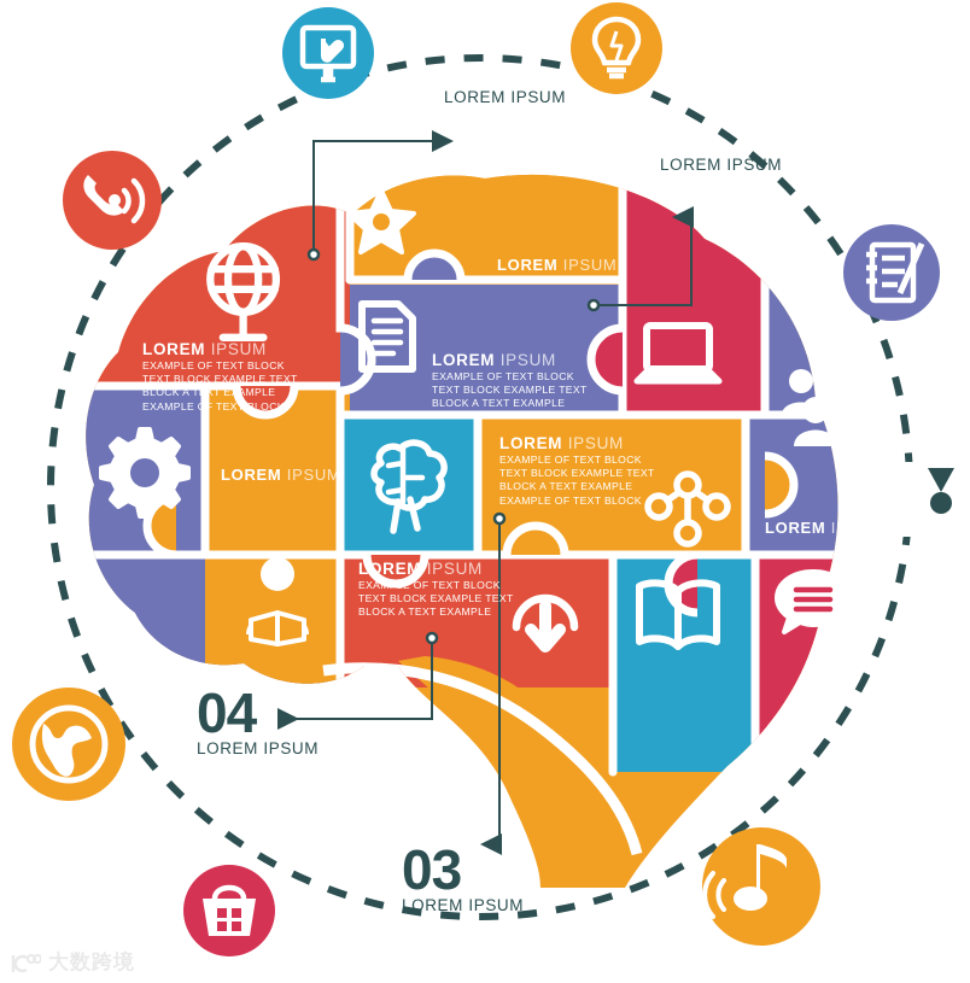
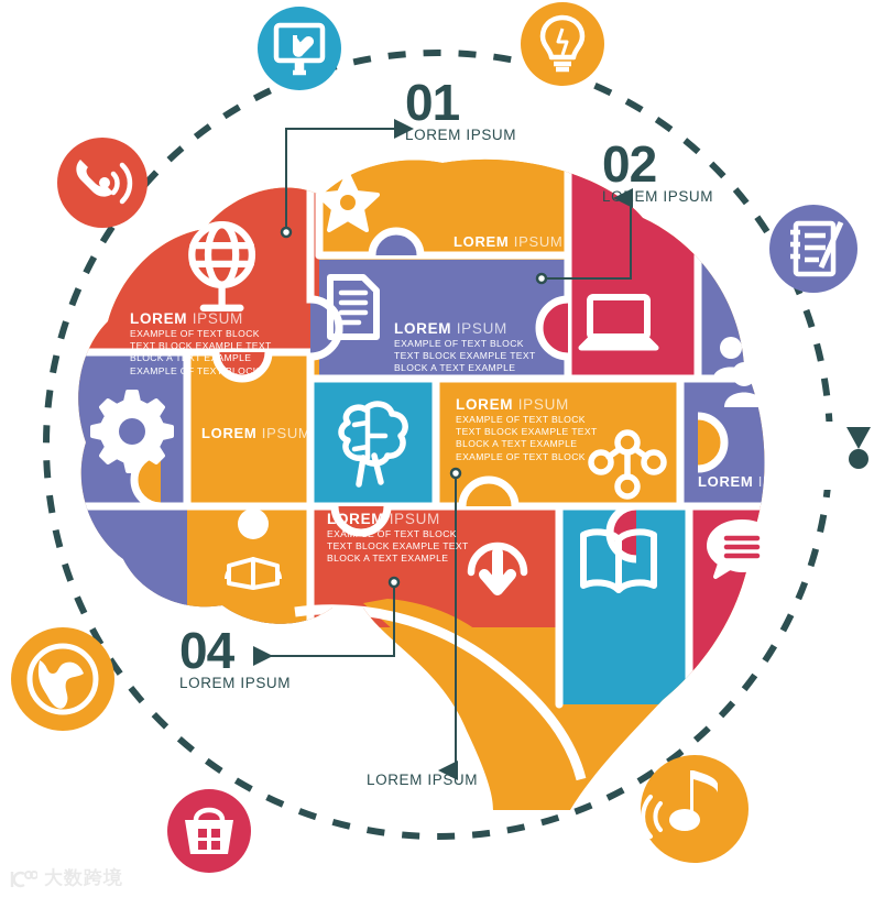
+ 01
  LOREM IPSUM
+ 02
  LOREM IPSUM
- 03
  LOREM IPSUM
  04
  LOREM IPSUM
  LOREM IPSUM
  EXAMPLE OF TEXT BLOCK
  TEXT BLOCK EXAMPLE TEXT
  BLOCK A TEXT EXAMPLE
  EXAMPLE OF TEXT BLOCK
  LOREM IPSUM
  EXAMPLE OF TEXT BLOCK
  TEXT BLOCK EXAMPLE TEXT
  BLOCK A TEXT EXAMPLE
  LOREM IPSUM
  EXAMPLE OF TEXT BLOCK
  TEXT BLOCK EXAMPLE TEXT
  BLOCK A TEXT EXAMPLE
  EXAMPLE OF TEXT BLOCK
  LOREM IPSUM
  EXAMPLE OF TEXT BLOCK
  TEXT BLOCK EXAMPLE TEXT
  BLOCK A TEXT EXAMPLE
  LOREM IPSUM
  LOREM IPSUM
  LOREM IPSUM
